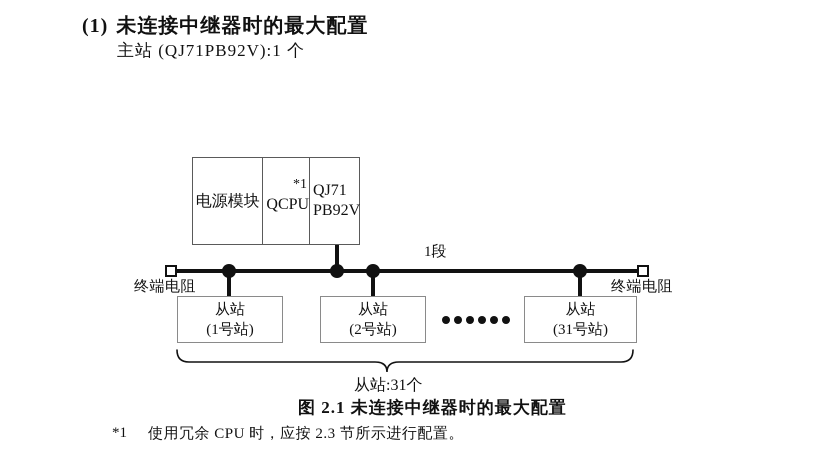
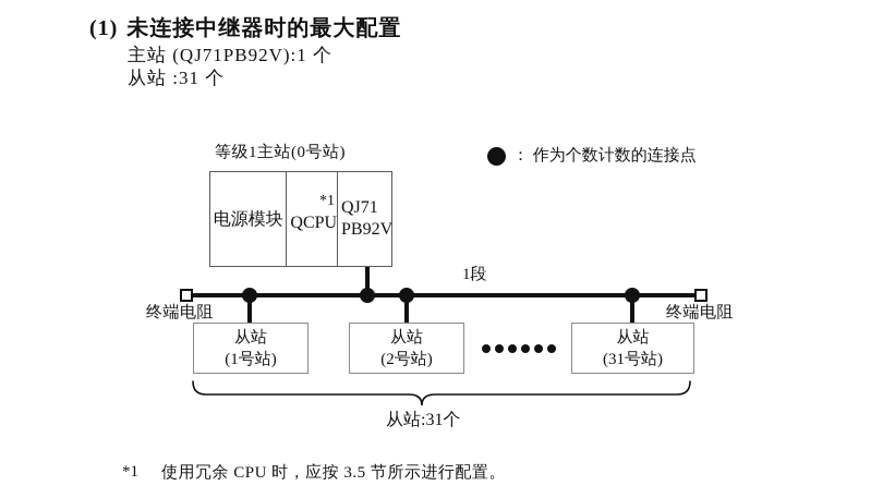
  (1) 未连接中继器时的最大配置
  主站 (QJ71PB92V):1 个
+ 从站 :31 个
+ 等级1主站(0号站)
  电源模块
  *1
  QCPU
  QJ71
  PB92V
+ ： 作为个数计数的连接点
  1段
  终端电阻
  终端电阻
  从站
  (1号站)
  从站
  (2号站)
  从站
  (31号站)
  从站:31个
- 图 2.1 未连接中继器时的最大配置
  *1
- 使用冗余 CPU 时，应按 2.3 节所示进行配置。
+ 使用冗余 CPU 时，应按 3.5 节所示进行配置。
